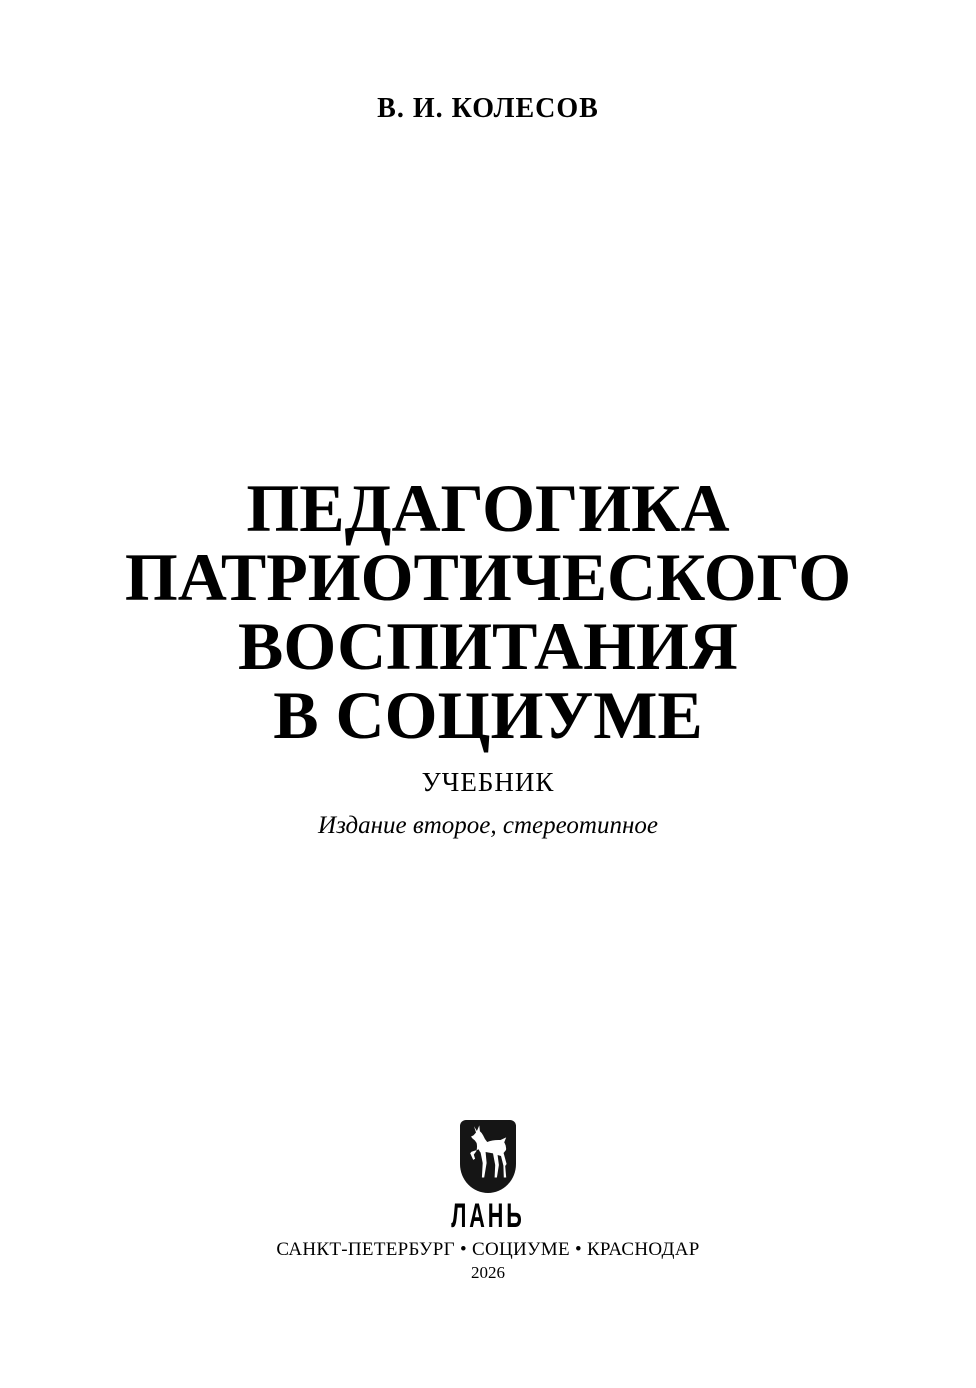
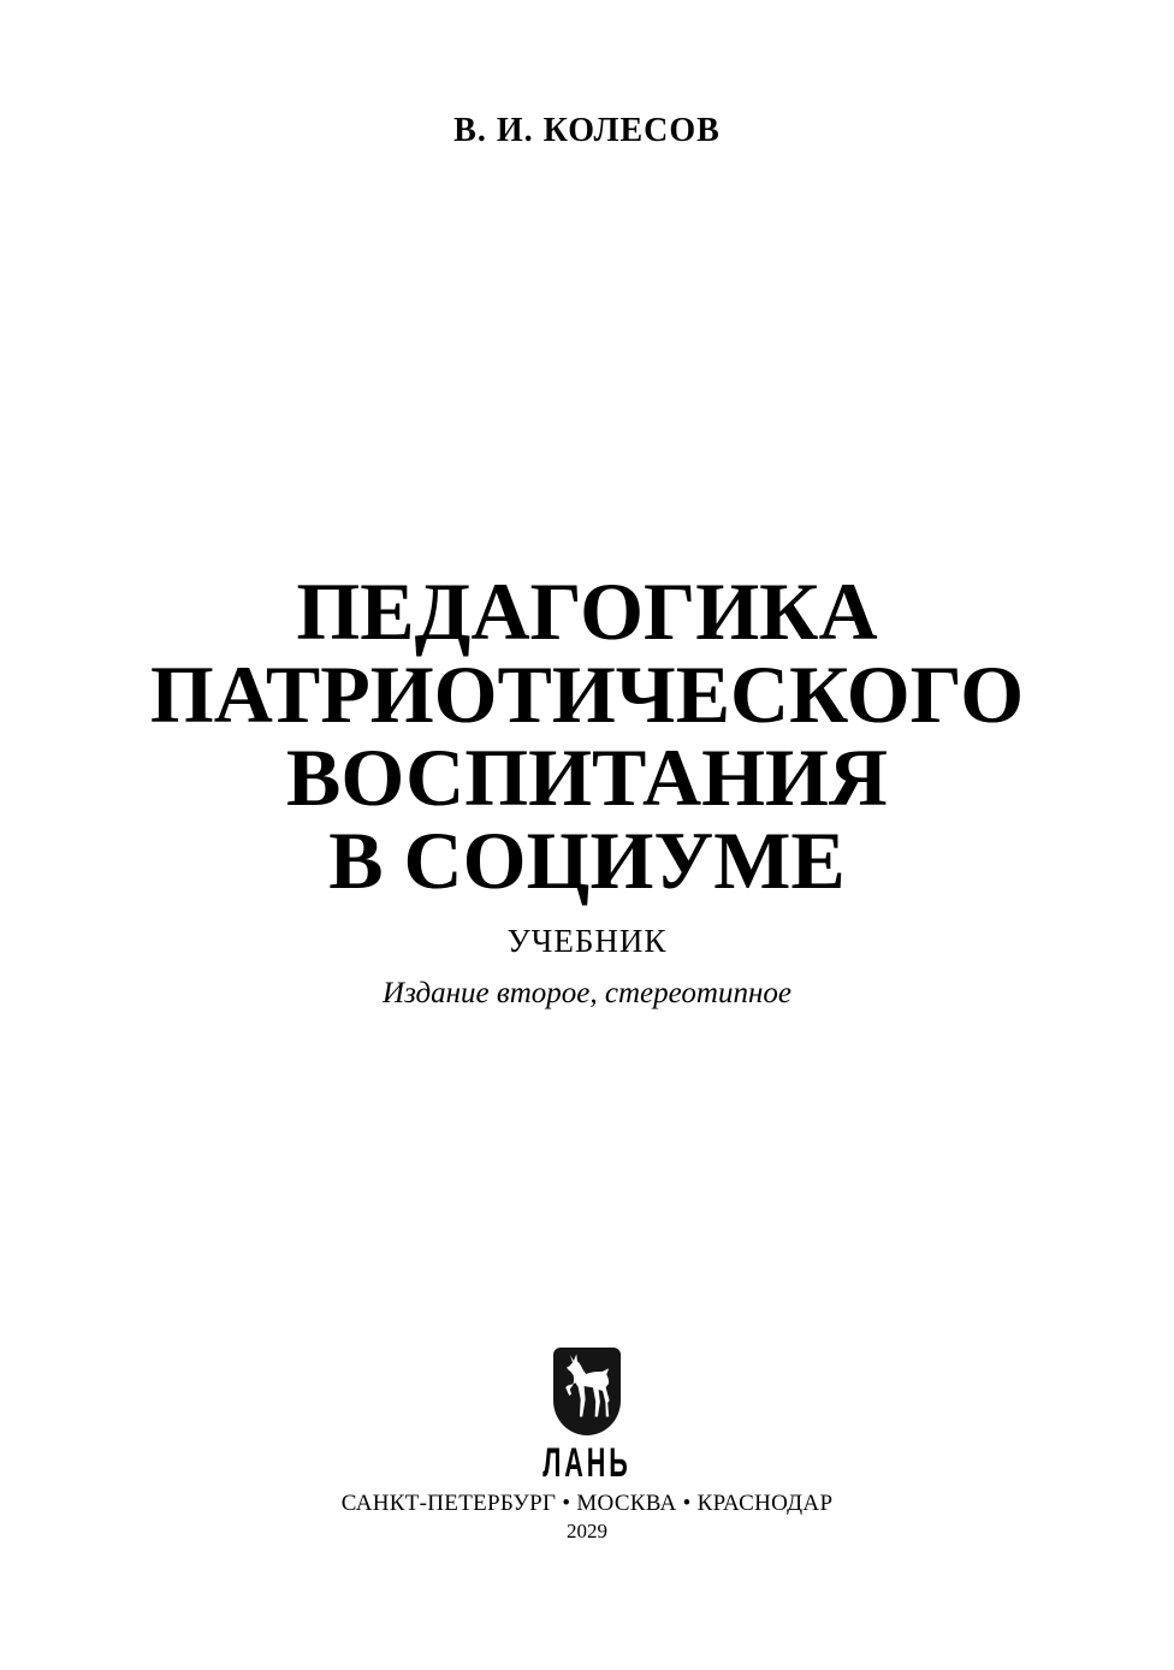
  В. И. КОЛЕСОВ
  ПЕДАГОГИКА
  ПАТРИОТИЧЕСКОГО
  ВОСПИТАНИЯ
  В СОЦИУМЕ
  УЧЕБНИК
  Издание второе, стереотипное
  ЛАНЬ
- САНКТ-ПЕТЕРБУРГ • СОЦИУМЕ • КРАСНОДАР
+ САНКТ-ПЕТЕРБУРГ • МОСКВА • КРАСНОДАР
- 2026
+ 2029
